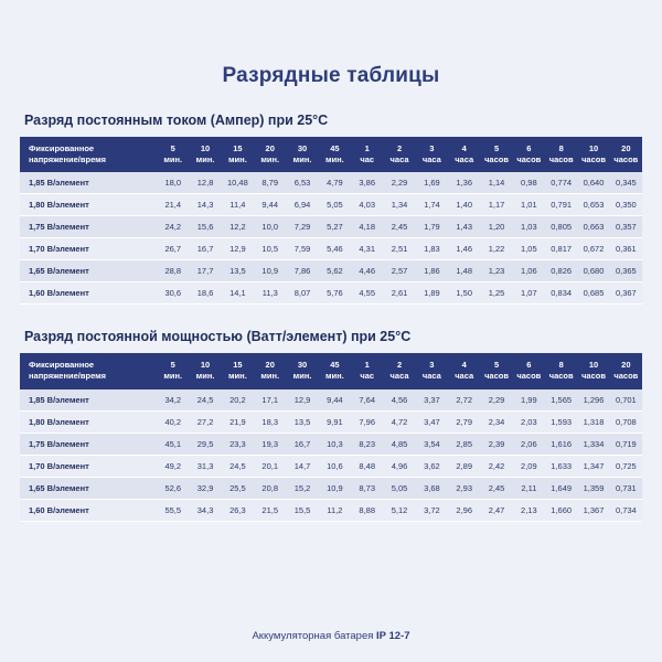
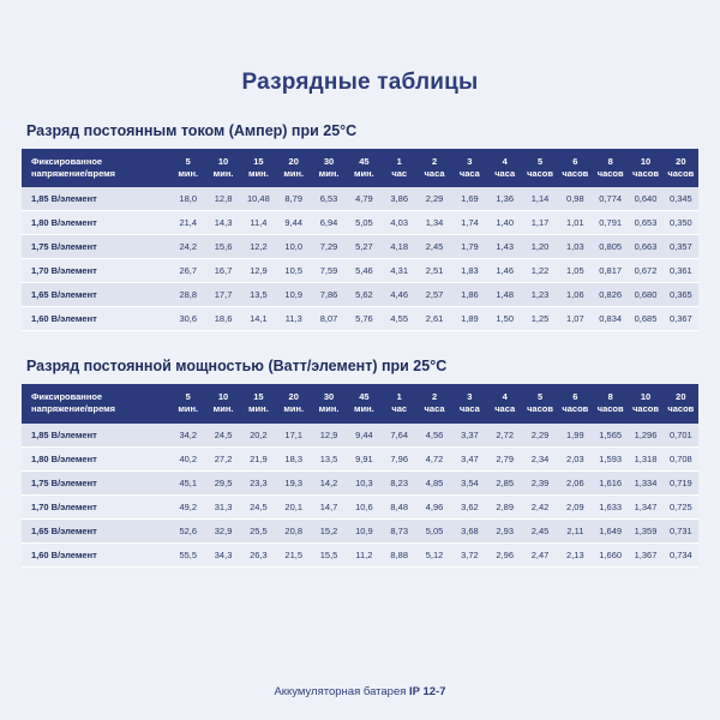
  Разрядные таблицы
  Разряд постоянным током (Ампер) при 25°C
  Фиксированное напряжение/время	5мин.	10мин.	15мин.	20мин.	30мин.	45мин.	1час	2часа	3часа	4часа	5часов	6часов	8часов	10часов	20часов
  1,85 В/элемент	18,0	12,8	10,48	8,79	6,53	4,79	3,86	2,29	1,69	1,36	1,14	0,98	0,774	0,640	0,345
  1,80 В/элемент	21,4	14,3	11,4	9,44	6,94	5,05	4,03	1,34	1,74	1,40	1,17	1,01	0,791	0,653	0,350
  1,75 В/элемент	24,2	15,6	12,2	10,0	7,29	5,27	4,18	2,45	1,79	1,43	1,20	1,03	0,805	0,663	0,357
  1,70 В/элемент	26,7	16,7	12,9	10,5	7,59	5,46	4,31	2,51	1,83	1,46	1,22	1,05	0,817	0,672	0,361
  1,65 В/элемент	28,8	17,7	13,5	10,9	7,86	5,62	4,46	2,57	1,86	1,48	1,23	1,06	0,826	0,680	0,365
  1,60 В/элемент	30,6	18,6	14,1	11,3	8,07	5,76	4,55	2,61	1,89	1,50	1,25	1,07	0,834	0,685	0,367
  Разряд постоянной мощностью (Ватт/элемент) при 25°C
  Фиксированное напряжение/время	5мин.	10мин.	15мин.	20мин.	30мин.	45мин.	1час	2часа	3часа	4часа	5часов	6часов	8часов	10часов	20часов
  1,85 В/элемент	34,2	24,5	20,2	17,1	12,9	9,44	7,64	4,56	3,37	2,72	2,29	1,99	1,565	1,296	0,701
  1,80 В/элемент	40,2	27,2	21,9	18,3	13,5	9,91	7,96	4,72	3,47	2,79	2,34	2,03	1,593	1,318	0,708
- 1,75 В/элемент	45,1	29,5	23,3	19,3	16,7	10,3	8,23	4,85	3,54	2,85	2,39	2,06	1,616	1,334	0,719
+ 1,75 В/элемент	45,1	29,5	23,3	19,3	14,2	10,3	8,23	4,85	3,54	2,85	2,39	2,06	1,616	1,334	0,719
  1,70 В/элемент	49,2	31,3	24,5	20,1	14,7	10,6	8,48	4,96	3,62	2,89	2,42	2,09	1,633	1,347	0,725
  1,65 В/элемент	52,6	32,9	25,5	20,8	15,2	10,9	8,73	5,05	3,68	2,93	2,45	2,11	1,649	1,359	0,731
  1,60 В/элемент	55,5	34,3	26,3	21,5	15,5	11,2	8,88	5,12	3,72	2,96	2,47	2,13	1,660	1,367	0,734
  Аккумуляторная батарея IP 12-7
